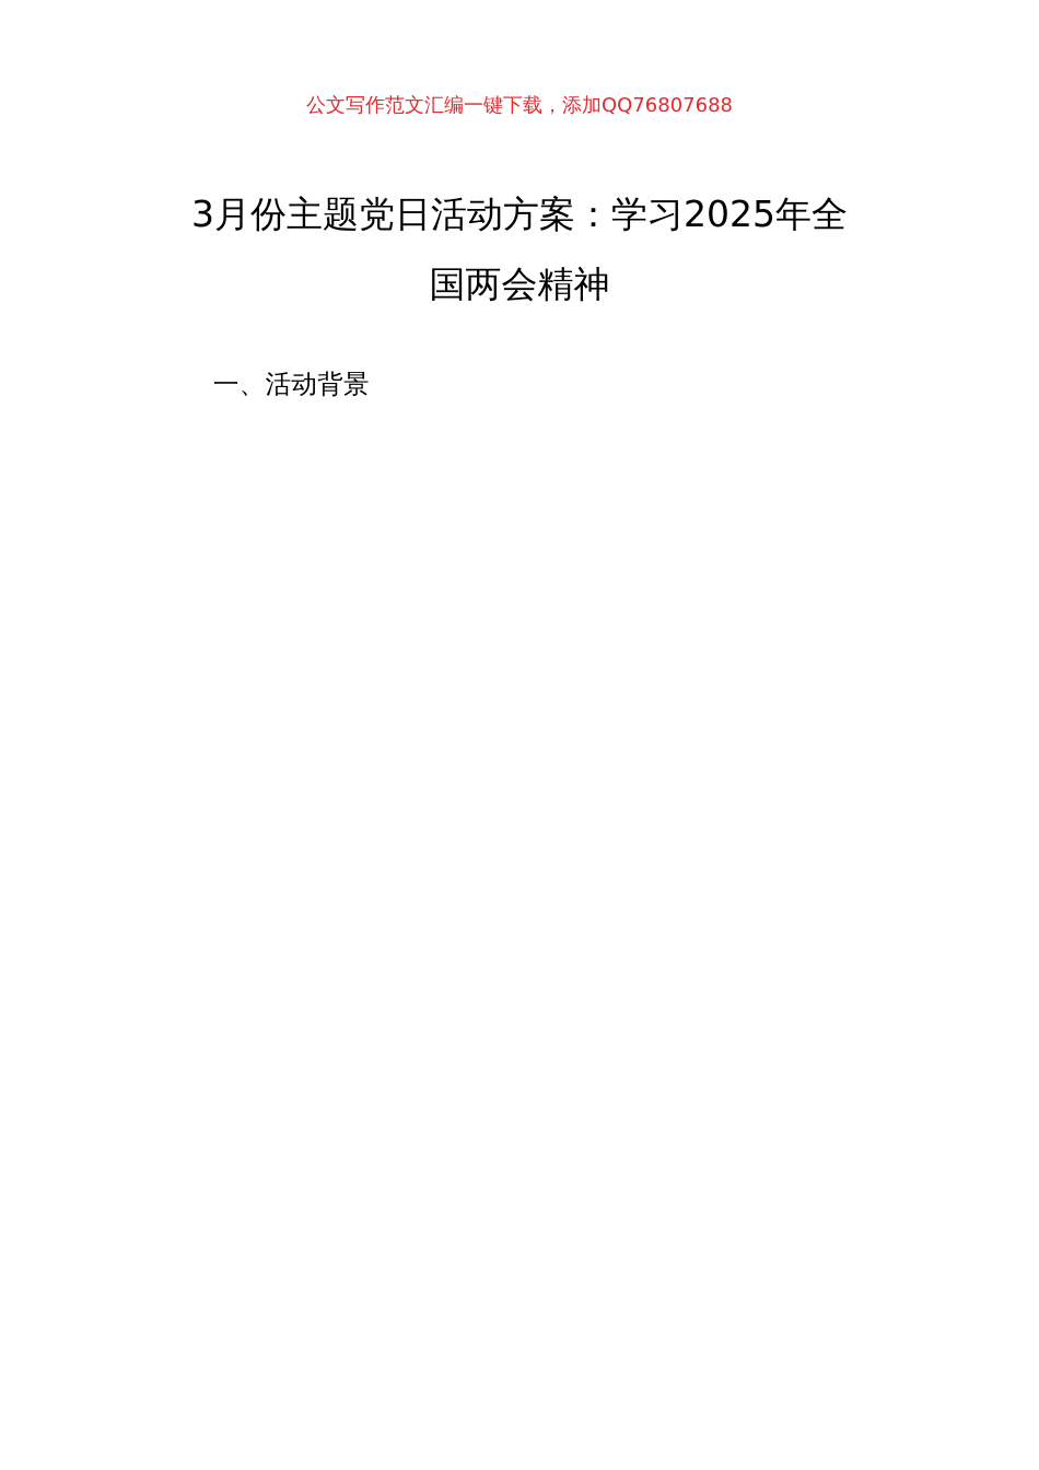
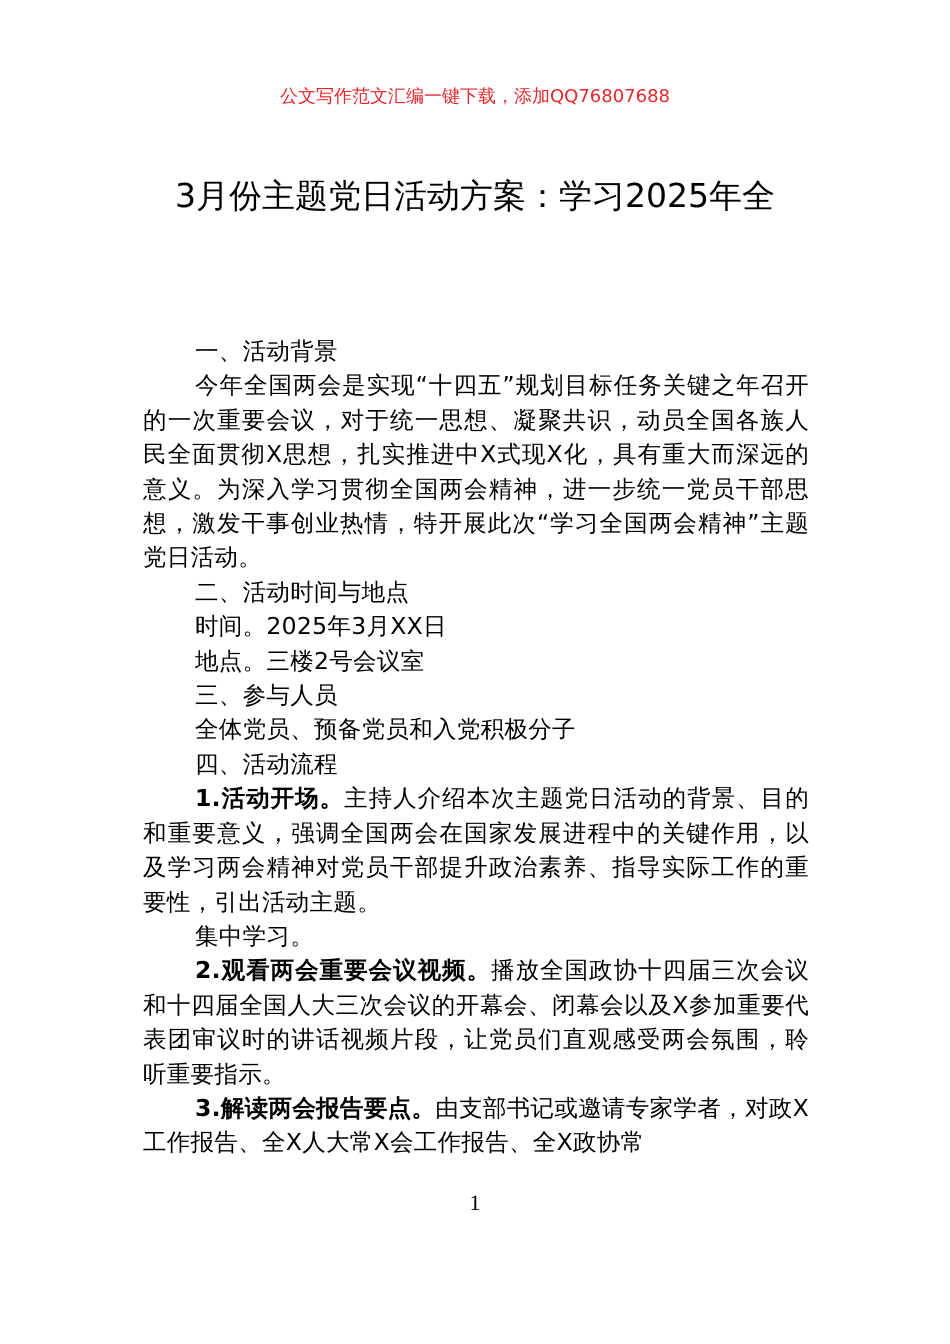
  公文写作范文汇编一键下载，添加QQ76807688
  3月份主题党日活动方案：学习2025年全
- 国两会精神
  一、活动背景
+ 今年全国两会是实现“十四五”规划目标任务关键之年召开的一次重要会议，对于统一思想、凝聚共识，动员全国各族人民全面贯彻X思想，扎实推进中X式现X化，具有重大而深远的意义。为深入学习贯彻全国两会精神，进一步统一党员干部思想，激发干事创业热情，特开展此次“学习全国两会精神”主题党日活动。
+ 二、活动时间与地点
+ 时间。2025年3月XX日
+ 地点。三楼2号会议室
+ 三、参与人员
+ 全体党员、预备党员和入党积极分子
+ 四、活动流程
+ 1.活动开场。主持人介绍本次主题党日活动的背景、目的和重要意义，强调全国两会在国家发展进程中的关键作用，以及学习两会精神对党员干部提升政治素养、指导实际工作的重要性，引出活动主题。
+ 集中学习。
+ 2.观看两会重要会议视频。播放全国政协十四届三次会议和十四届全国人大三次会议的开幕会、闭幕会以及X参加重要代表团审议时的讲话视频片段，让党员们直观感受两会氛围，聆听重要指示。
+ 3.解读两会报告要点。由支部书记或邀请专家学者，对政X工作报告、全X人大常X会工作报告、全X政协常
+ 1
